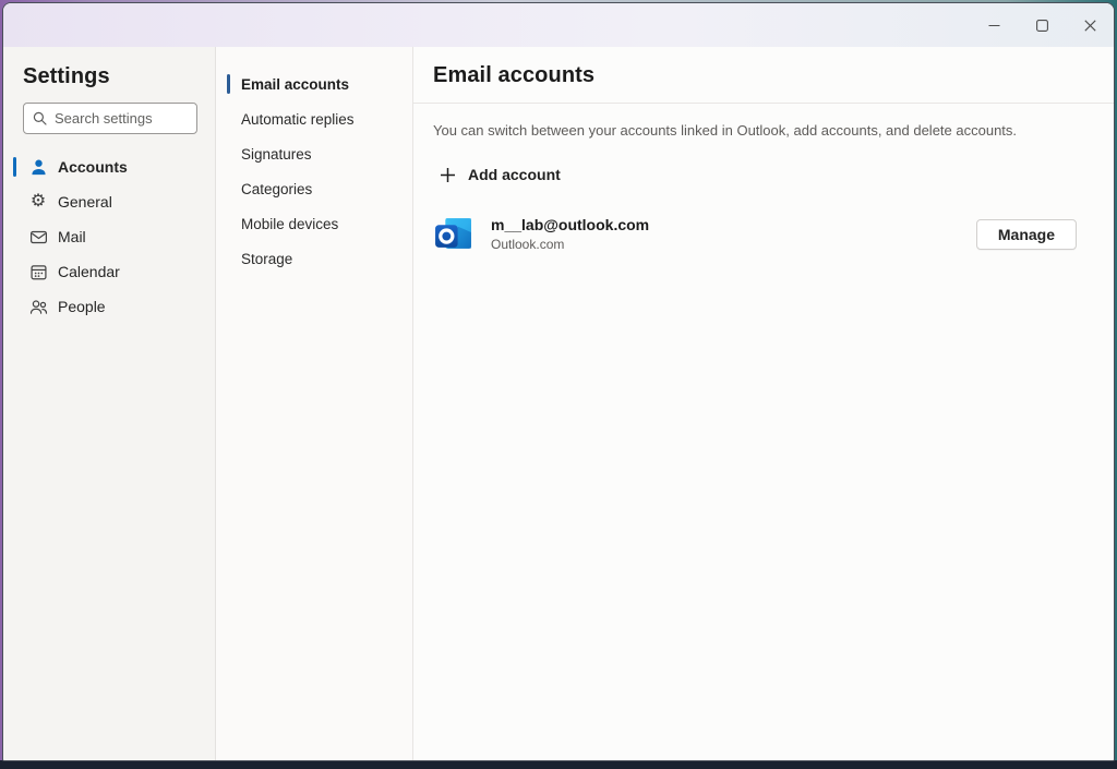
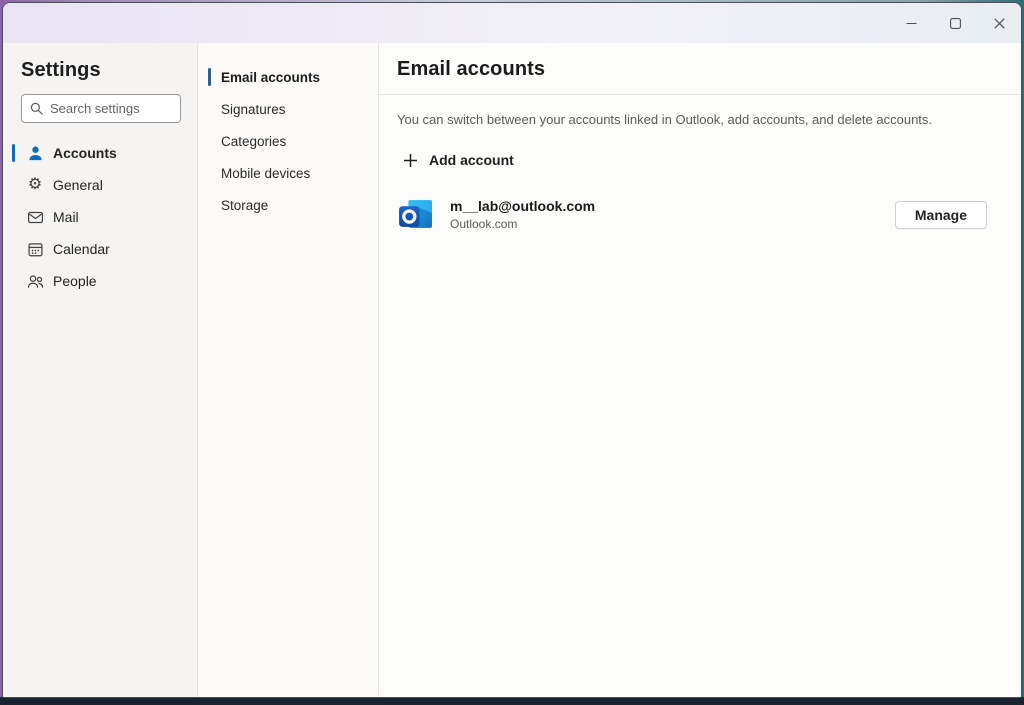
  Settings
  Search settings
  Accounts
  ⚙
  General
  Mail
  Calendar
  People
  Email accounts
- Automatic replies
  Signatures
  Categories
  Mobile devices
  Storage
  Email accounts
  You can switch between your accounts linked in Outlook, add accounts, and delete accounts.
  Add account
  m__lab@outlook.com
  Outlook.com
  Manage
